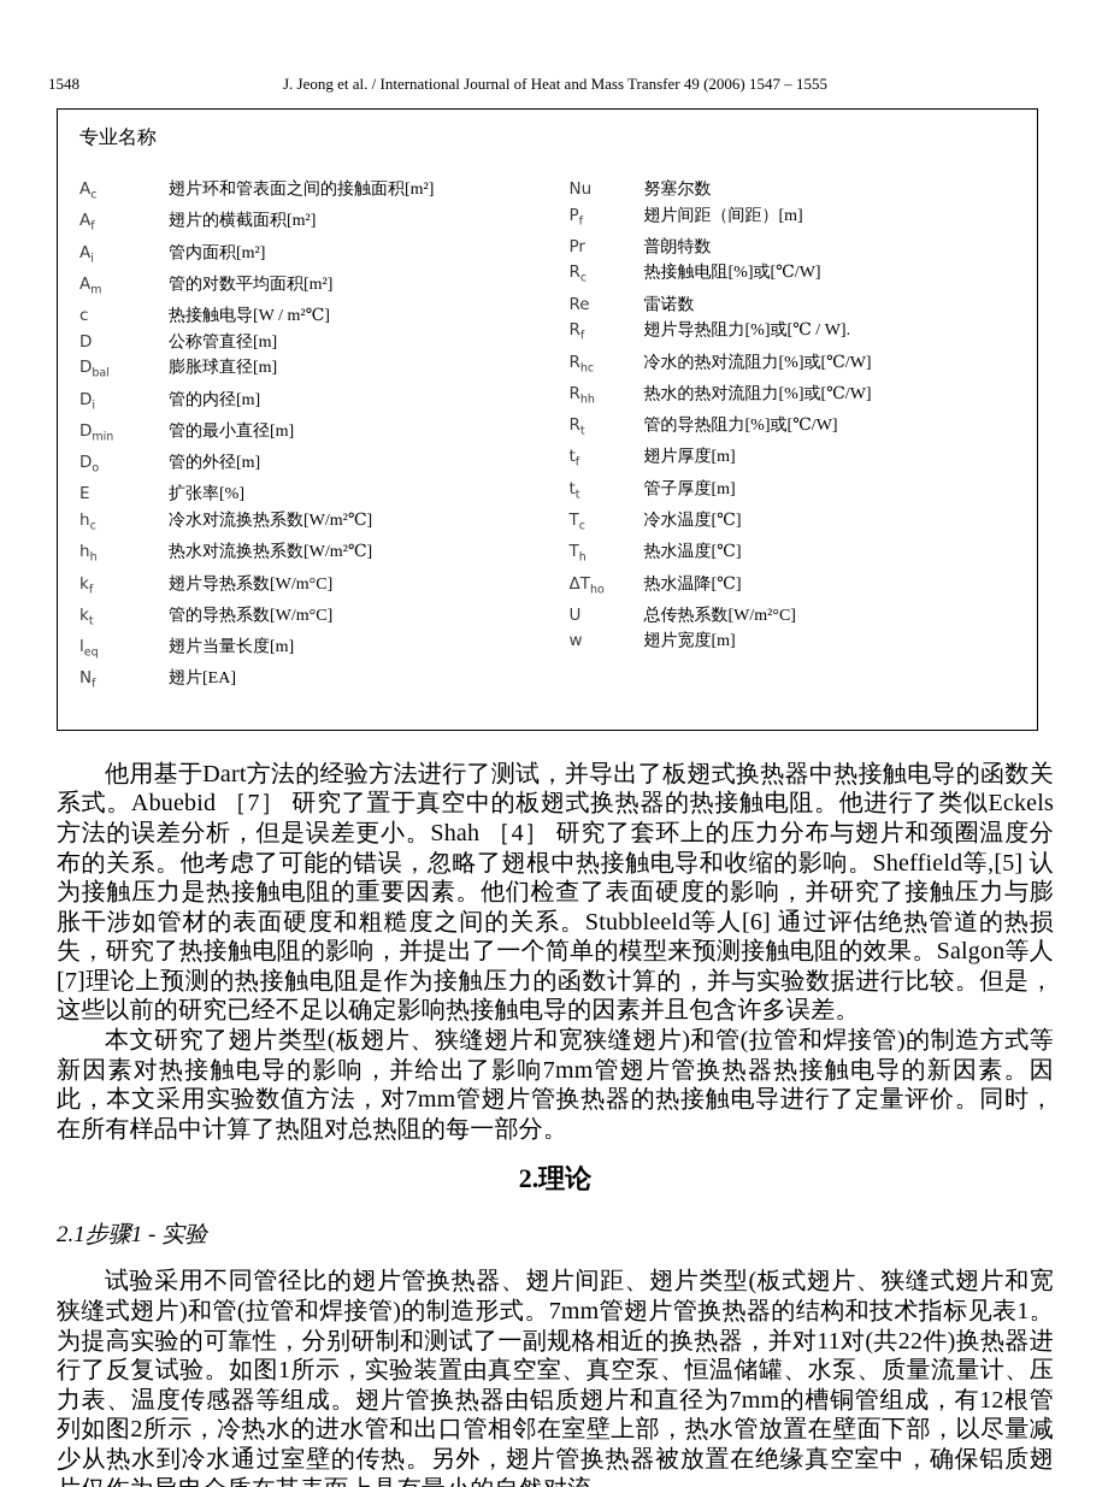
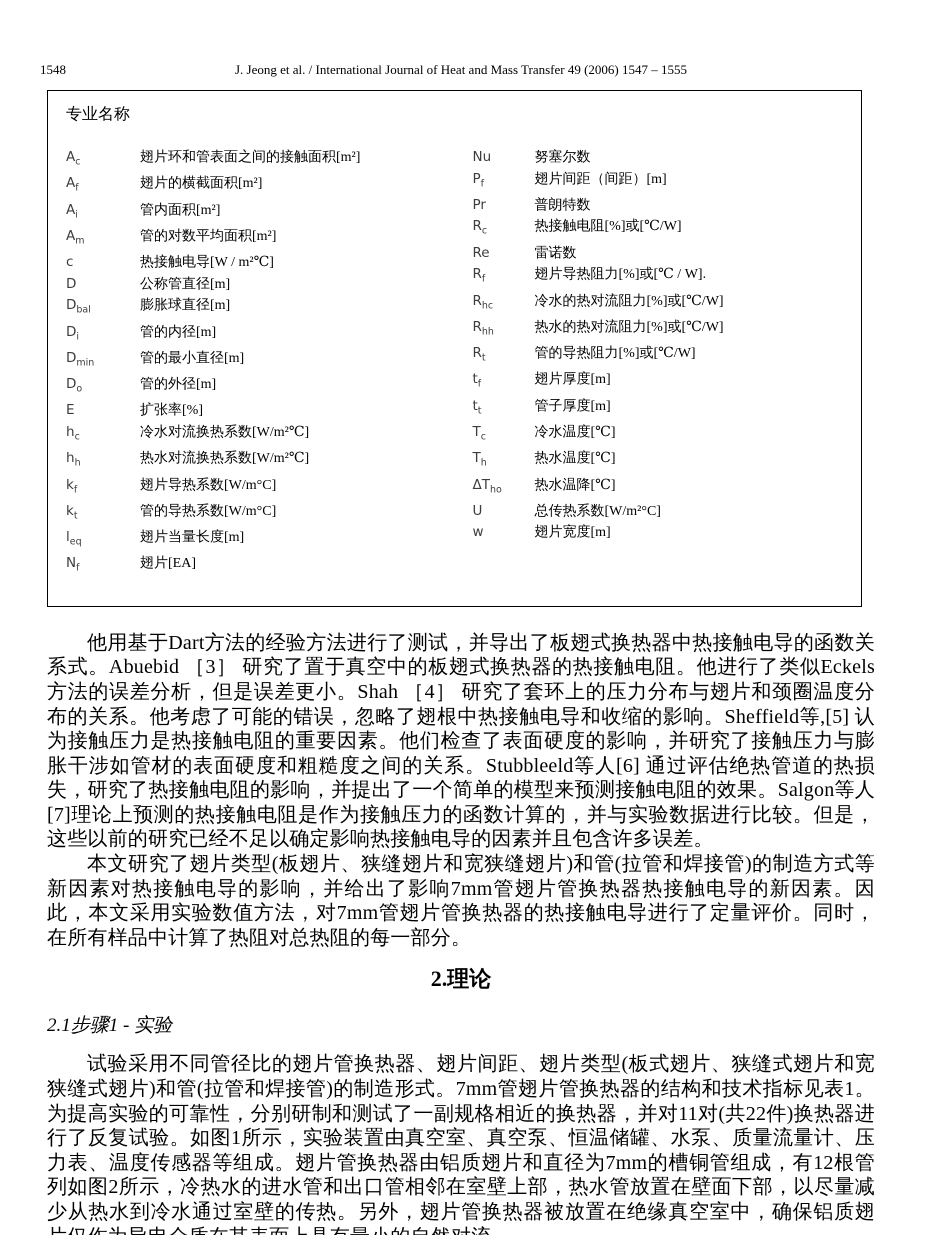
  1548
  J. Jeong et al. / International Journal of Heat and Mass Transfer 49 (2006) 1547 – 1555
  专业名称
  Ac
  翅片环和管表面之间的接触面积[m²]
  Af
  翅片的横截面积[m²]
  Ai
  管内面积[m²]
  Am
  管的对数平均面积[m²]
  c
  热接触电导[W / m²℃]
  D
  公称管直径[m]
  Dbal
  膨胀球直径[m]
  Di
  管的内径[m]
  Dmin
  管的最小直径[m]
  Do
  管的外径[m]
  E
  扩张率[%]
  hc
  冷水对流换热系数[W/m²℃]
  hh
  热水对流换热系数[W/m²℃]
  kf
  翅片导热系数[W/m°C]
  kt
  管的导热系数[W/m°C]
  leq
  翅片当量长度[m]
  Nf
  翅片[EA]
  Nu
  努塞尔数
  Pf
  翅片间距（间距）[m]
  Pr
  普朗特数
  Rc
  热接触电阻[%]或[℃/W]
  Re
  雷诺数
  Rf
  翅片导热阻力[%]或[℃ / W].
  Rhc
  冷水的热对流阻力[%]或[℃/W]
  Rhh
  热水的热对流阻力[%]或[℃/W]
  Rt
  管的导热阻力[%]或[℃/W]
  tf
  翅片厚度[m]
  tt
  管子厚度[m]
  Tc
  冷水温度[℃]
  Th
  热水温度[℃]
  ΔTho
  热水温降[℃]
  U
  总传热系数[W/m²°C]
  w
  翅片宽度[m]
- 他用基于Dart方法的经验方法进行了测试，并导出了板翅式换热器中热接触电导的函数关系式。Abuebid ［7］ 研究了置于真空中的板翅式换热器的热接触电阻。他进行了类似Eckels方法的误差分析，但是误差更小。Shah ［4］ 研究了套环上的压力分布与翅片和颈圈温度分布的关系。他考虑了可能的错误，忽略了翅根中热接触电导和收缩的影响。Sheffield等,[5] 认为接触压力是热接触电阻的重要因素。他们检查了表面硬度的影响，并研究了接触压力与膨胀干涉如管材的表面硬度和粗糙度之间的关系。Stubbleeld等人[6] 通过评估绝热管道的热损失，研究了热接触电阻的影响，并提出了一个简单的模型来预测接触电阻的效果。Salgon等人[7]理论上预测的热接触电阻是作为接触压力的函数计算的，并与实验数据进行比较。但是，这些以前的研究已经不足以确定影响热接触电导的因素并且包含许多误差。
+ 他用基于Dart方法的经验方法进行了测试，并导出了板翅式换热器中热接触电导的函数关系式。Abuebid ［3］ 研究了置于真空中的板翅式换热器的热接触电阻。他进行了类似Eckels方法的误差分析，但是误差更小。Shah ［4］ 研究了套环上的压力分布与翅片和颈圈温度分布的关系。他考虑了可能的错误，忽略了翅根中热接触电导和收缩的影响。Sheffield等,[5] 认为接触压力是热接触电阻的重要因素。他们检查了表面硬度的影响，并研究了接触压力与膨胀干涉如管材的表面硬度和粗糙度之间的关系。Stubbleeld等人[6] 通过评估绝热管道的热损失，研究了热接触电阻的影响，并提出了一个简单的模型来预测接触电阻的效果。Salgon等人[7]理论上预测的热接触电阻是作为接触压力的函数计算的，并与实验数据进行比较。但是，这些以前的研究已经不足以确定影响热接触电导的因素并且包含许多误差。
  本文研究了翅片类型(板翅片、狭缝翅片和宽狭缝翅片)和管(拉管和焊接管)的制造方式等新因素对热接触电导的影响，并给出了影响7mm管翅片管换热器热接触电导的新因素。因此，本文采用实验数值方法，对7mm管翅片管换热器的热接触电导进行了定量评价。同时，在所有样品中计算了热阻对总热阻的每一部分。
  2.理论
  2.1步骤1 - 实验
  试验采用不同管径比的翅片管换热器、翅片间距、翅片类型(板式翅片、狭缝式翅片和宽狭缝式翅片)和管(拉管和焊接管)的制造形式。7mm管翅片管换热器的结构和技术指标见表1。为提高实验的可靠性，分别研制和测试了一副规格相近的换热器，并对11对(共22件)换热器进行了反复试验。如图1所示，实验装置由真空室、真空泵、恒温储罐、水泵、质量流量计、压力表、温度传感器等组成。翅片管换热器由铝质翅片和直径为7mm的槽铜管组成，有12根管列如图2所示，冷热水的进水管和出口管相邻在室壁上部，热水管放置在壁面下部，以尽量减少从热水到冷水通过室壁的传热。另外，翅片管换热器被放置在绝缘真空室中，确保铝质翅
